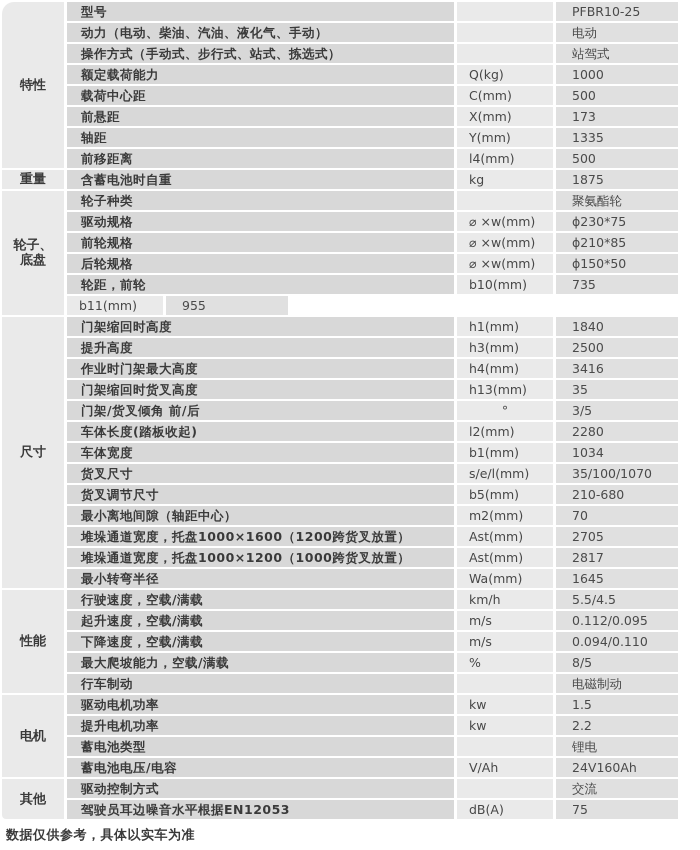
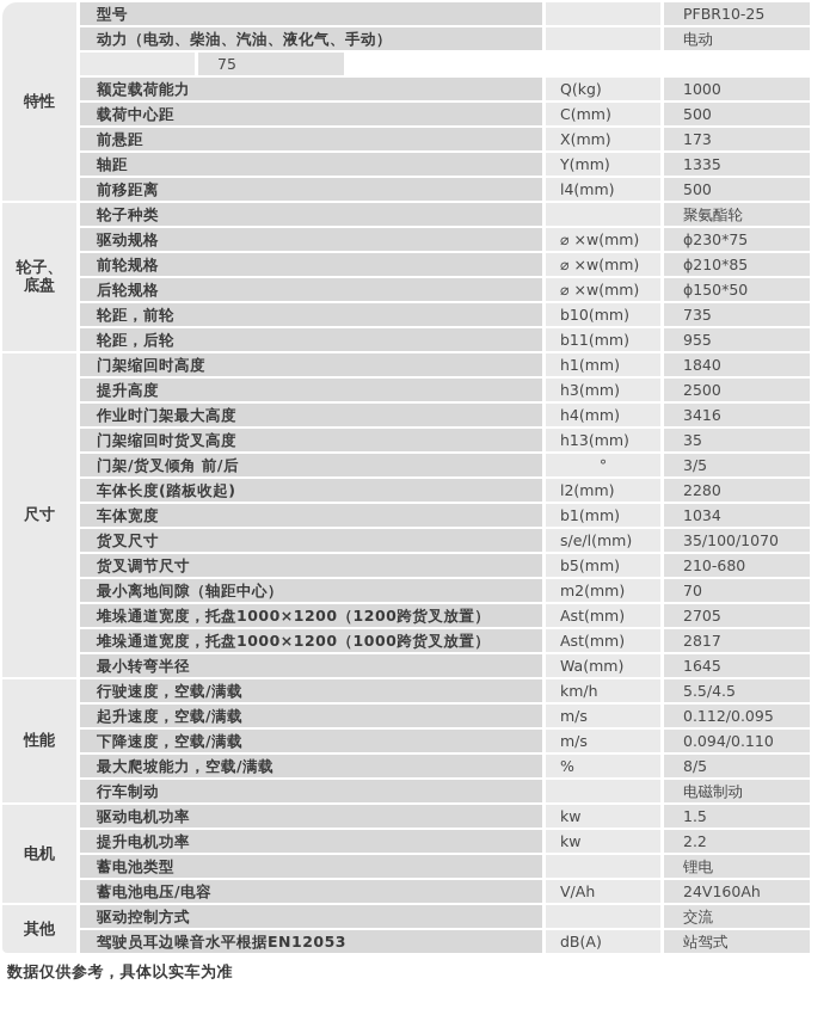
  特性
  型号
  PFBR10-25
  动力（电动、柴油、汽油、液化气、手动）
  电动
- 操作方式（手动式、步行式、站式、拣选式）
- 站驾式
+ 75
  额定载荷能力
  Q(kg)
  1000
  载荷中心距
  C(mm)
  500
  前悬距
  X(mm)
  173
  轴距
  Y(mm)
  1335
  前移距离
  l4(mm)
  500
- 重量
- 含蓄电池时自重
- kg
- 1875
  轮子、
  底盘
  轮子种类
  聚氨酯轮
  驱动规格
  ⌀ ×w(mm)
  ϕ230*75
  前轮规格
  ⌀ ×w(mm)
  ϕ210*85
  后轮规格
  ⌀ ×w(mm)
  ϕ150*50
  轮距，前轮
  b10(mm)
  735
+ 轮距，后轮
  b11(mm)
  955
  尺寸
  门架缩回时高度
  h1(mm)
  1840
  提升高度
  h3(mm)
  2500
  作业时门架最大高度
  h4(mm)
  3416
  门架缩回时货叉高度
  h13(mm)
  35
  门架/货叉倾角 前/后
  °
  3/5
  车体长度(踏板收起)
  l2(mm)
  2280
  车体宽度
  b1(mm)
  1034
  货叉尺寸
  s/e/l(mm)
  35/100/1070
  货叉调节尺寸
  b5(mm)
  210-680
  最小离地间隙（轴距中心）
  m2(mm)
  70
- 堆垛通道宽度，托盘1000×1600（1200跨货叉放置）
+ 堆垛通道宽度，托盘1000×1200（1200跨货叉放置）
  Ast(mm)
  2705
  堆垛通道宽度，托盘1000×1200（1000跨货叉放置）
  Ast(mm)
  2817
  最小转弯半径
  Wa(mm)
  1645
  性能
  行驶速度，空载/满载
  km/h
  5.5/4.5
  起升速度，空载/满载
  m/s
  0.112/0.095
  下降速度，空载/满载
  m/s
  0.094/0.110
  最大爬坡能力，空载/满载
  %
  8/5
  行车制动
  电磁制动
  电机
  驱动电机功率
  kw
  1.5
  提升电机功率
  kw
  2.2
  蓄电池类型
  锂电
  蓄电池电压/电容
  V/Ah
  24V160Ah
  其他
  驱动控制方式
  交流
  驾驶员耳边噪音水平根据EN12053
  dB(A)
- 75
+ 站驾式
  数据仅供参考，具体以实车为准
